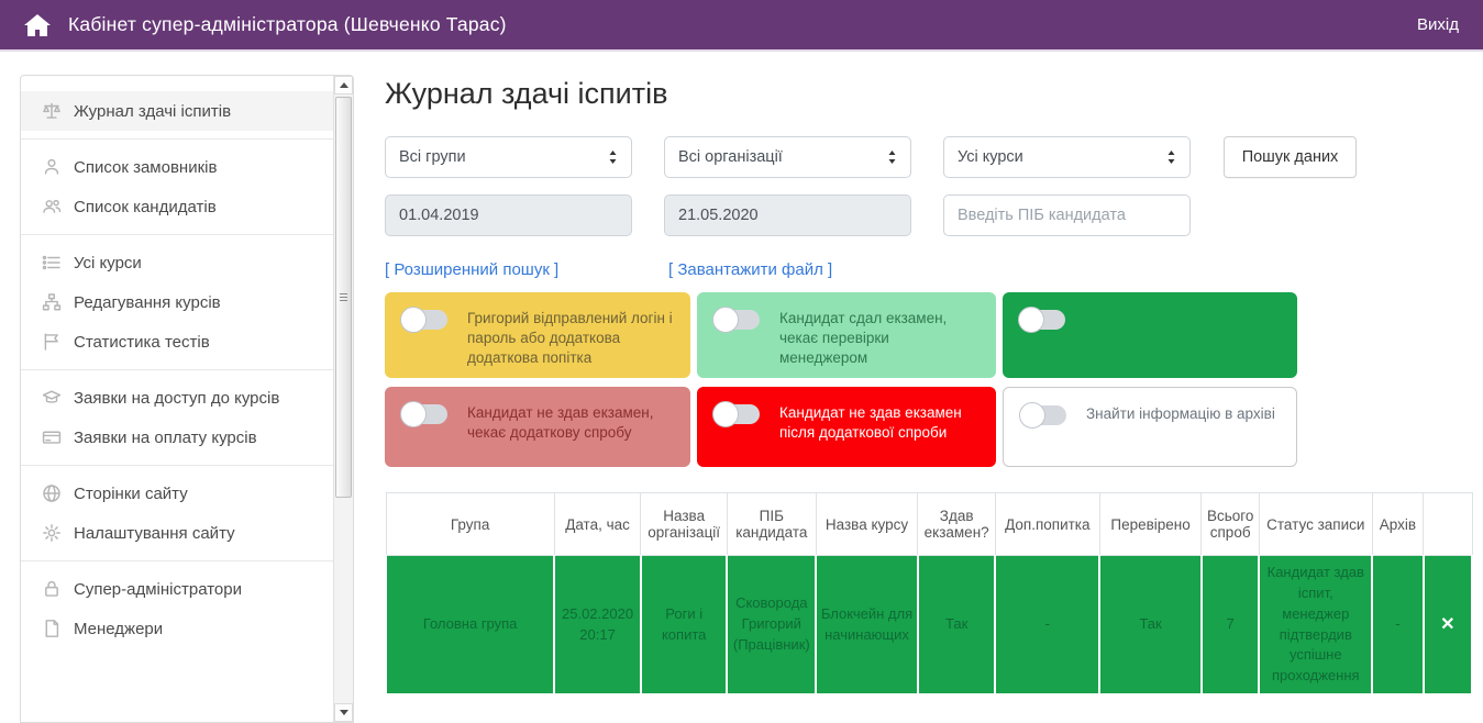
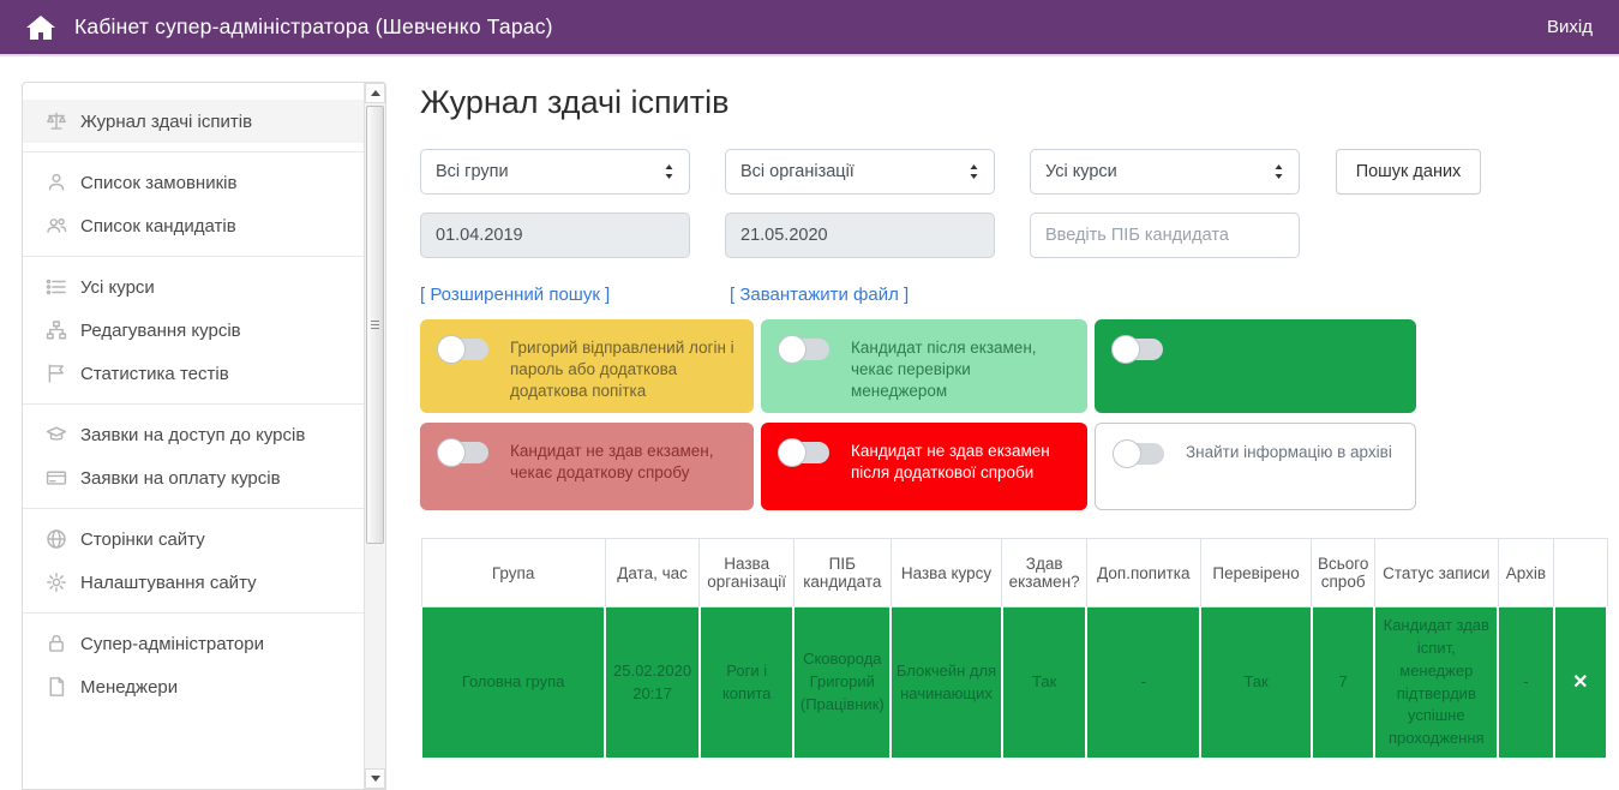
  Кабінет супер-адміністратора (Шевченко Тарас)
  Вихід
  Журнал здачі іспитів
  Список замовників
  Список кандидатів
  Усі курси
  Редагування курсів
  Статистика тестів
  Заявки на доступ до курсів
  Заявки на оплату курсів
  Сторінки сайту
  Налаштування сайту
  Супер-адміністратори
  Менеджери
  Журнал здачі іспитів
  Всі групи
  Всі організації
  Усі курси
  Пошук даних
  01.04.2019
  21.05.2020
  Введіть ПІБ кандидата
  [ Розширенний пошук ]
  [ Завантажити файл ]
  Григорий відправлений логін і пароль або додаткова додаткова попітка
- Кандидат сдал екзамен, чекає перевірки менеджером
+ Кандидат після екзамен, чекає перевірки менеджером
  Кандидат не здав екзамен, чекає додаткову спробу
  Кандидат не здав екзамен після додаткової спроби
  Знайти інформацію в архіві
  Група	Дата, час	Назва організації	ПІБ кандидата	Назва курсу	Здав екзамен?	Доп.попитка	Перевірено	Всього спроб	Статус записи	Архів
  Головна група	25.02.2020 20:17	Роги і копита	Сковорода Григорий (Працівник)	Блокчейн для начинающих	Так	-	Так	7	Кандидат здав іспит, менеджер підтвердив успішне проходження	-	✕
